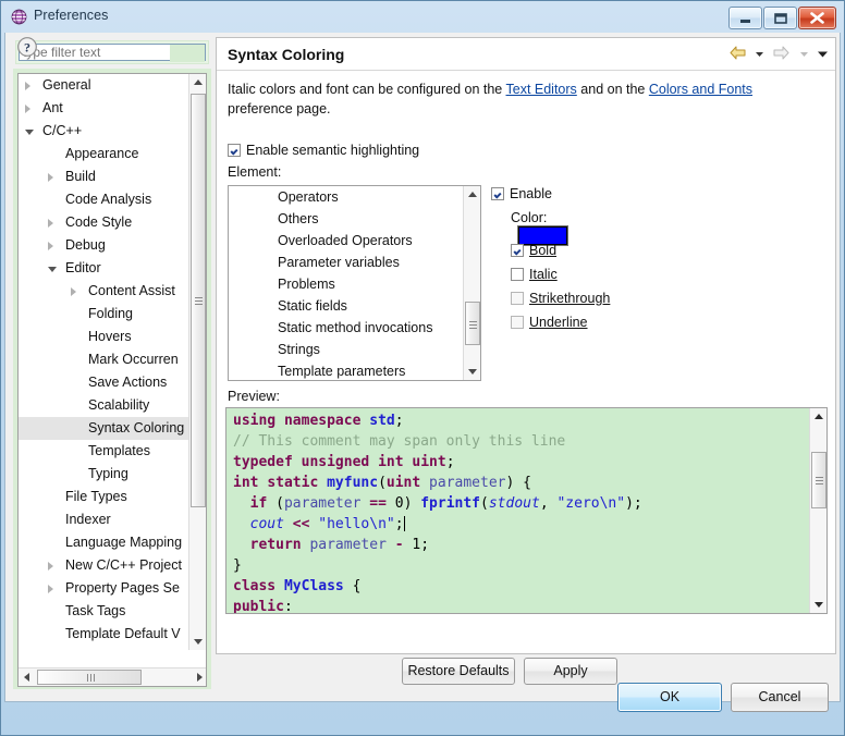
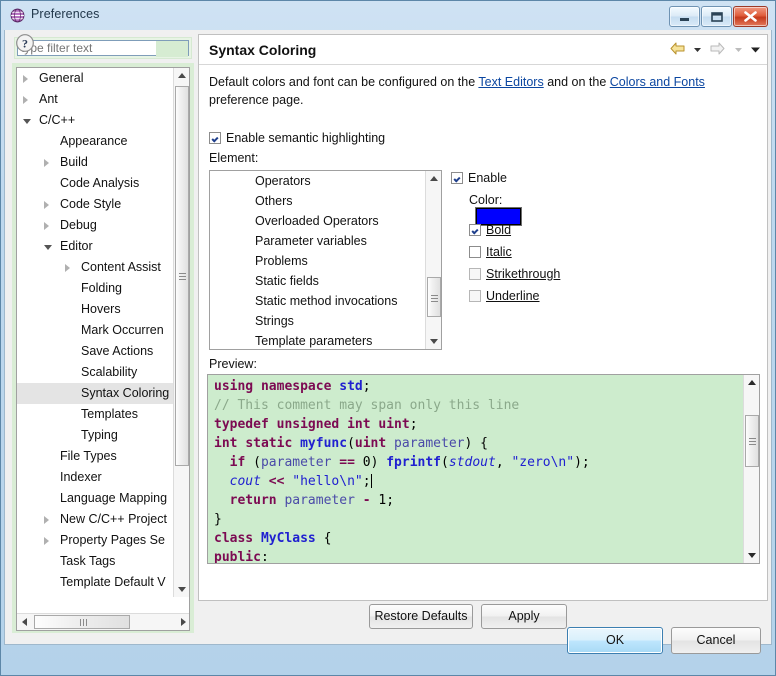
  Preferences
  pe filter text
  General
  Ant
  C/C++
  Appearance
  Build
  Code Analysis
  Code Style
  Debug
  Editor
  Content Assist
  Folding
  Hovers
  Mark Occurren
  Save Actions
  Scalability
  Syntax Coloring
  Templates
  Typing
  File Types
  Indexer
  Language Mapping
  New C/C++ Project
  Property Pages Se
  Task Tags
  Template Default V
  Syntax Coloring
- Italic colors and font can be configured on the Text Editors and on the Colors and Fonts preference page.
+ Default colors and font can be configured on the Text Editors and on the Colors and Fonts preference page.
  Enable semantic highlighting
  Element:
  Operators
  Others
  Overloaded Operators
  Parameter variables
  Problems
  Static fields
  Static method invocations
  Strings
  Template parameters
  Enable
  Color:
  Bold
  Italic
  Strikethrough
  Underline
  Preview:
  using namespace std;
  // This comment may span only this line
  typedef unsigned int uint;
  int static myfunc(uint parameter) {
  if (parameter == 0) fprintf(stdout, "zero\n");
  cout << "hello\n";
  return parameter - 1;
  }
  class MyClass {
  public:
  Restore Defaults
  Apply
  ?
  OK
  Cancel
